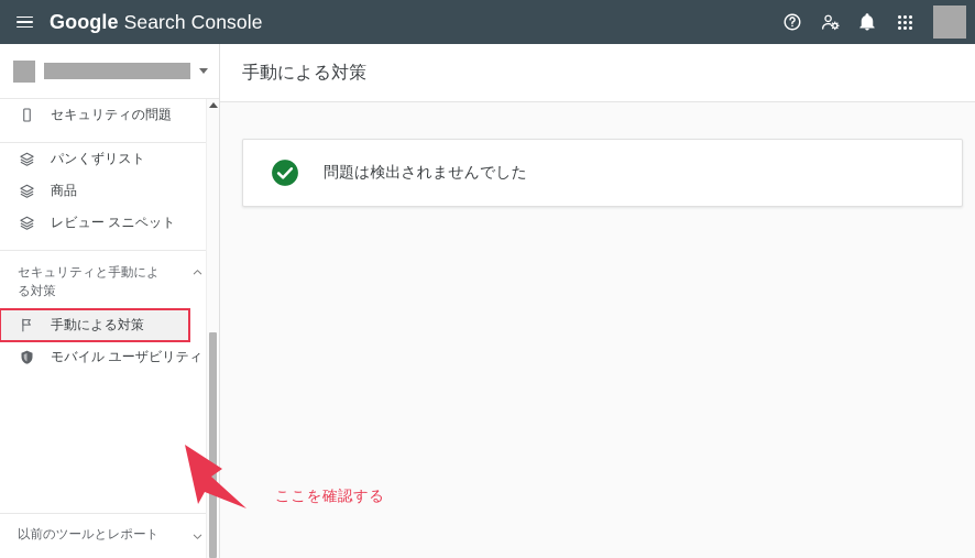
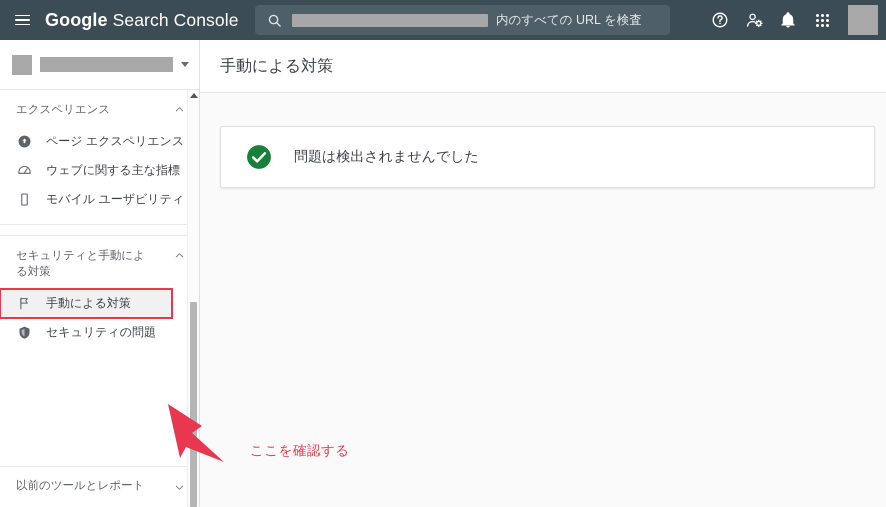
  Google
  Search Console
+ 内のすべての URL を検査
+ エクスペリエンス
+ ページ エクスペリエンス
+ ウェブに関する主な指標
- セキュリティの問題
+ モバイル ユーザビリティ
- パンくずリスト
- 商品
- レビュー スニペット
  セキュリティと手動による対策
  手動による対策
- モバイル ユーザビリティ
+ セキュリティの問題
  以前のツールとレポート
  手動による対策
  問題は検出されませんでした
  ここを確認する
